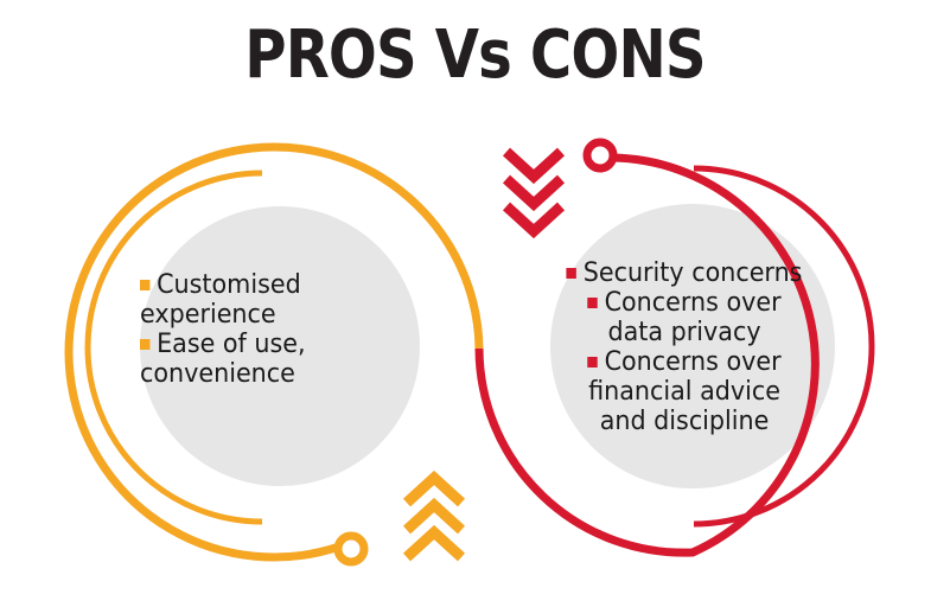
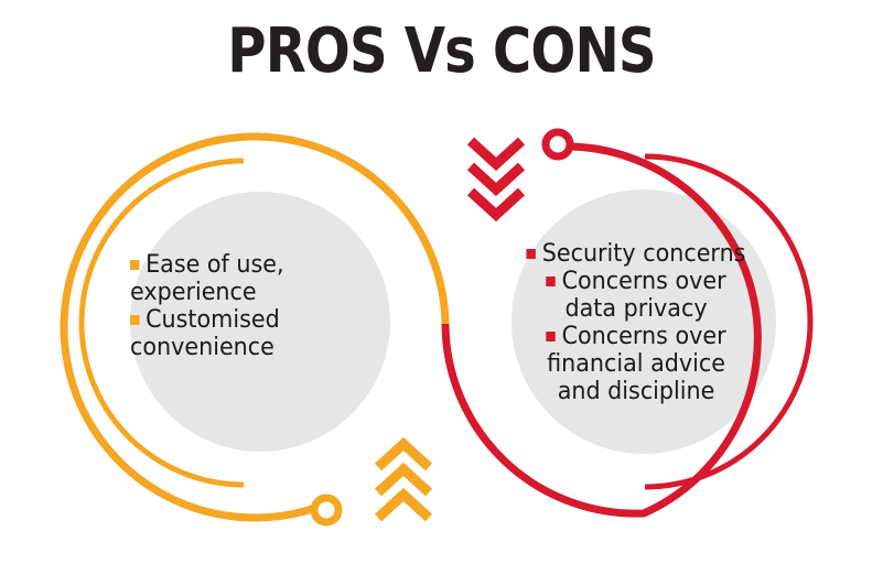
  PROS Vs CONS
- Customised
+ Ease of use,
  experience
- Ease of use,
+ Customised
  convenience
  Security concerns
  Concerns over
  data privacy
  Concerns over
  financial advice
  and discipline
